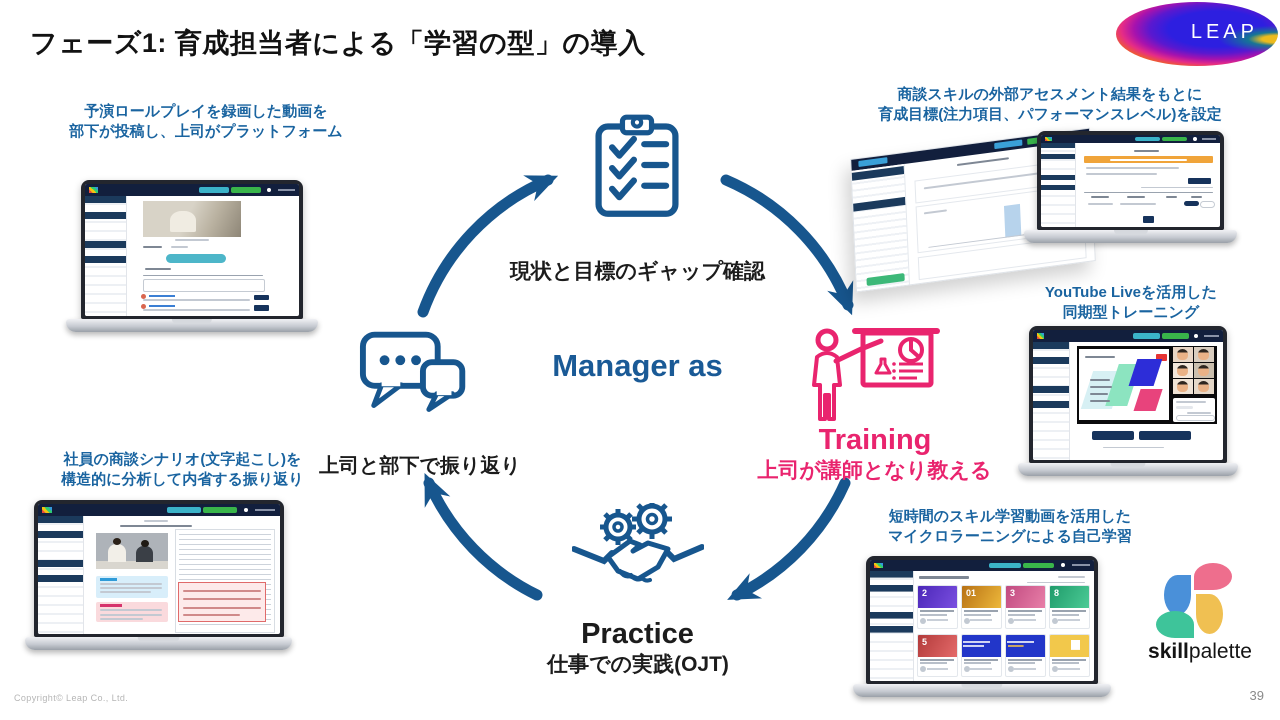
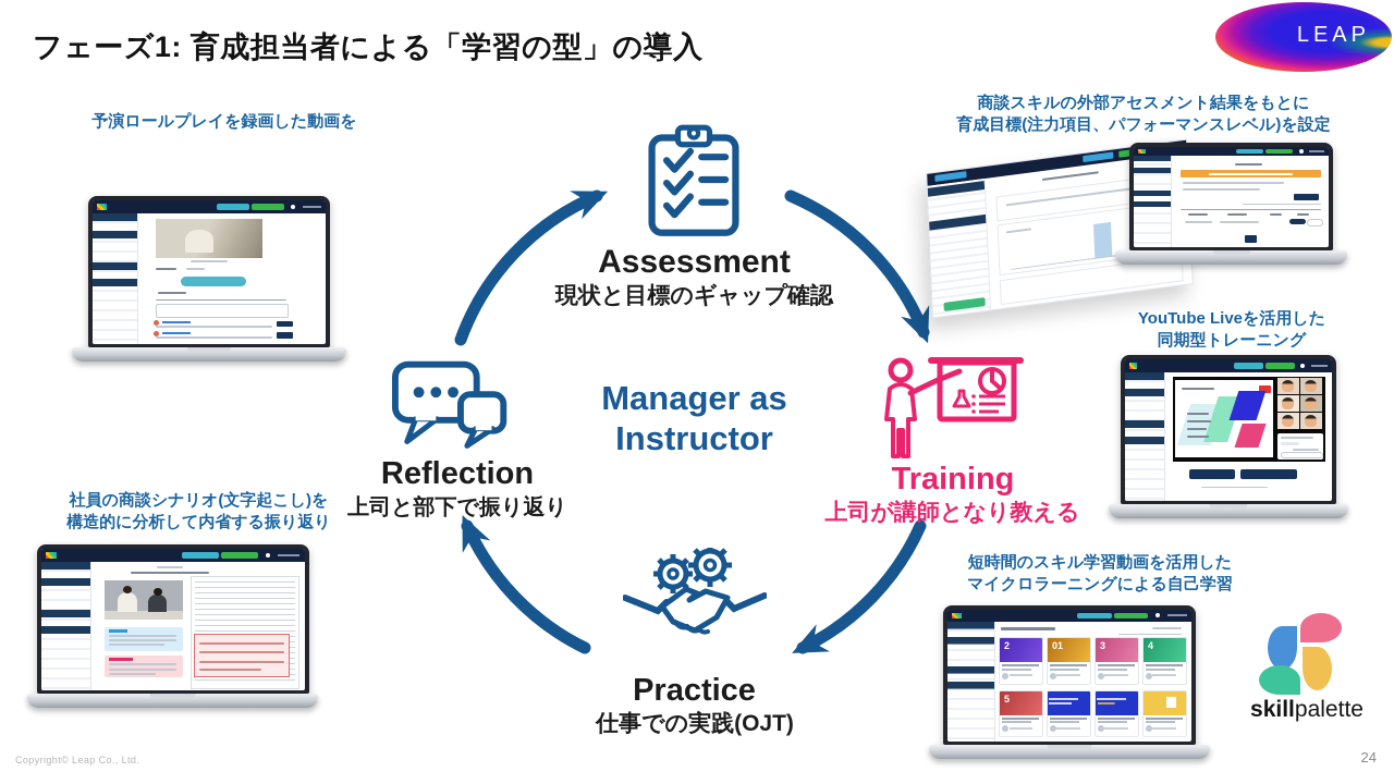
  フェーズ1: 育成担当者による「学習の型」の導入
  LEAP
+ Assessment
  現状と目標のギャップ確認
  Manager as
+ Instructor
+ Reflection
  上司と部下で振り返り
  Training
  上司が講師となり教える
  Practice
  仕事での実践(OJT)
  予演ロールプレイを録画した動画を
- 部下が投稿し、上司がプラットフォーム
  商談スキルの外部アセスメント結果をもとに
  育成目標(注力項目、パフォーマンスレベル)を設定
  YouTube Liveを活用した
  同期型トレーニング
  短時間のスキル学習動画を活用した
  マイクロラーニングによる自己学習
  社員の商談シナリオ(文字起こし)を
  構造的に分析して内省する振り返り
  2
  01
  3
- 8
+ 4
  5
  skillpalette
  Copyright© Leap Co., Ltd.
- 39
+ 24
